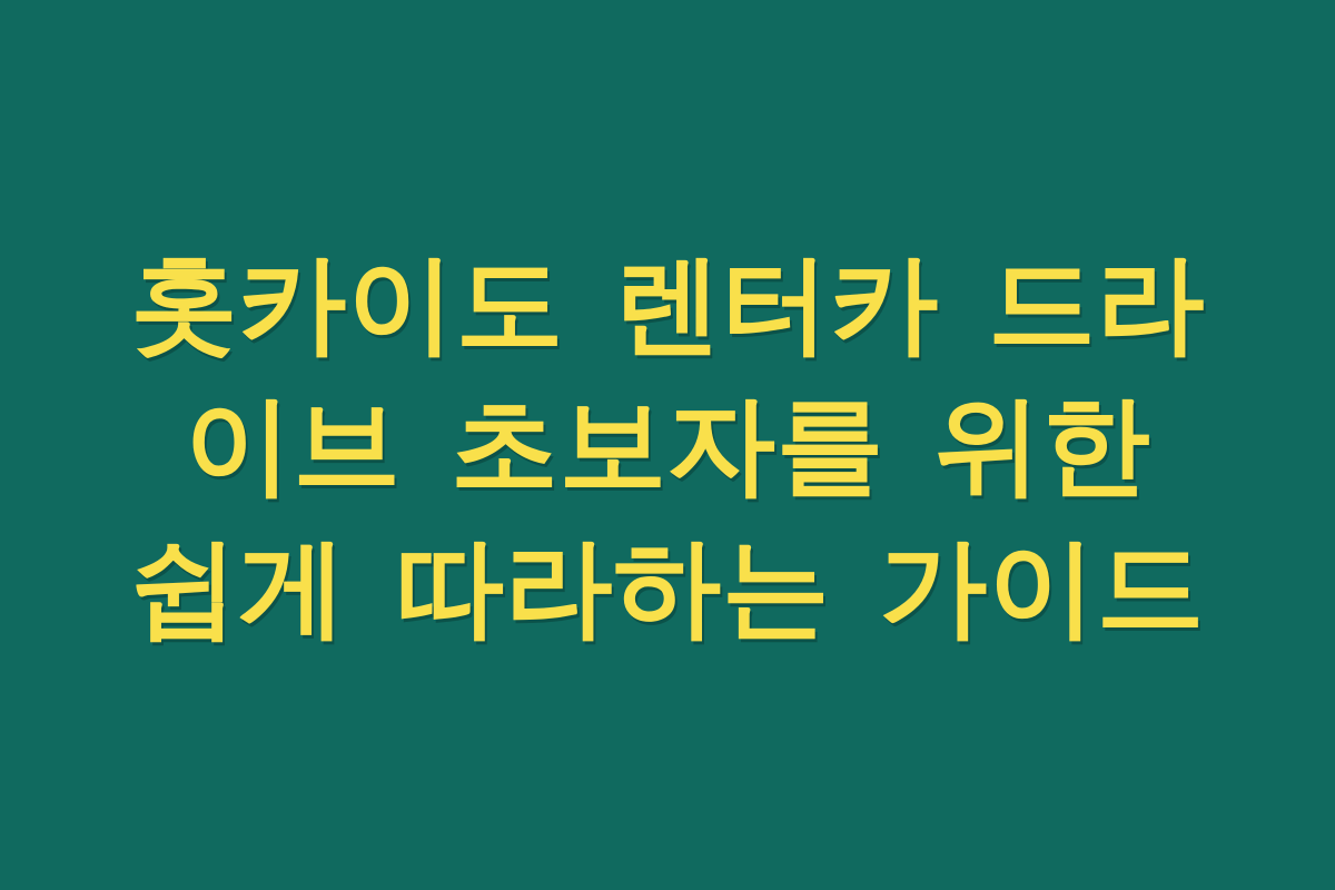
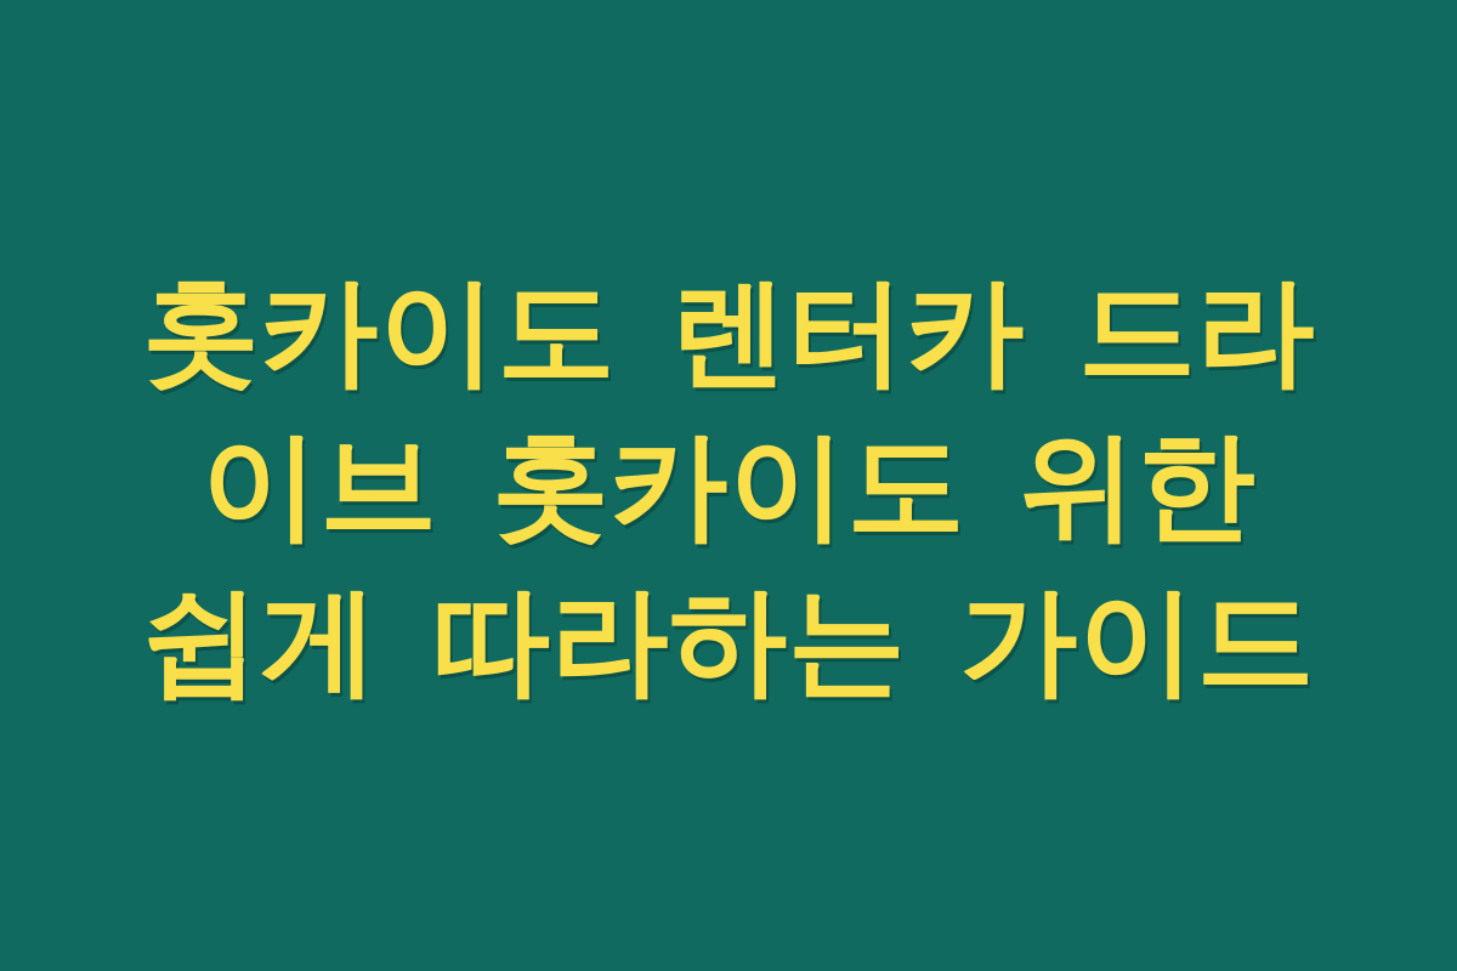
- 홋카이도 렌터카 드라이브 초보자를 위한 쉽게 따라하는 가이드
+ 홋카이도 렌터카 드라이브 홋카이도 위한 쉽게 따라하는 가이드
